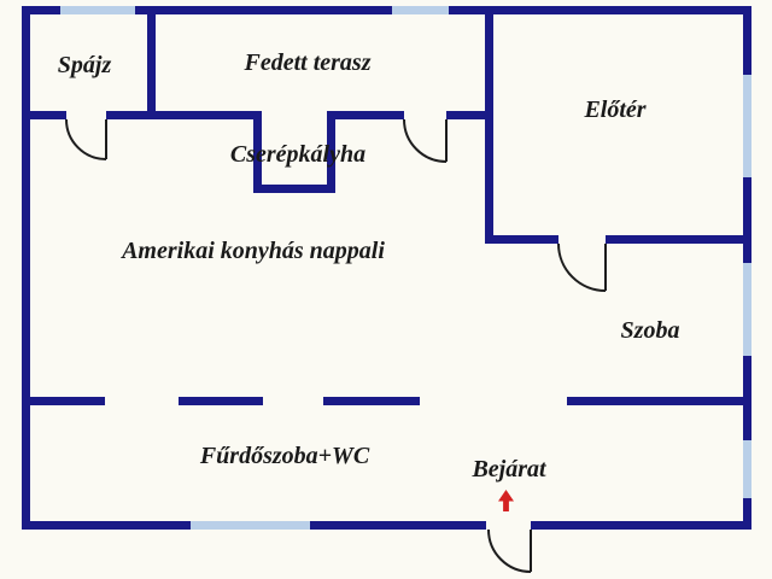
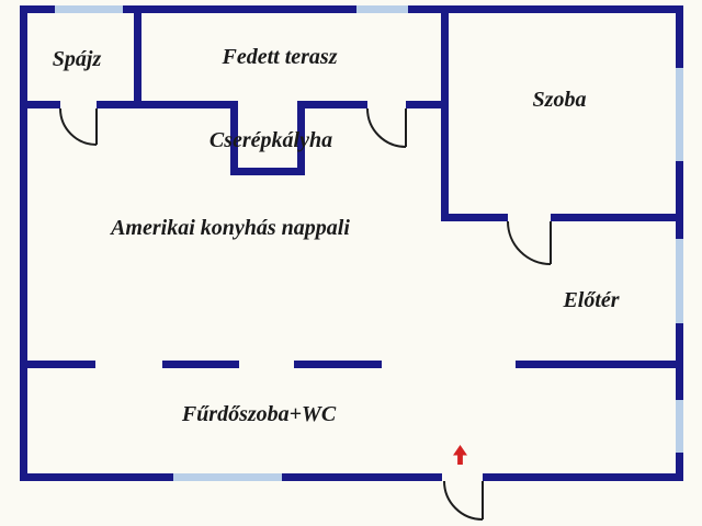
  Spájz
  Fedett terasz
  Cserépkályha
- Előtér
+ Szoba
  Amerikai konyhás nappali
- Szoba
+ Előtér
  Fűrdőszoba+WC
- Bejárat
